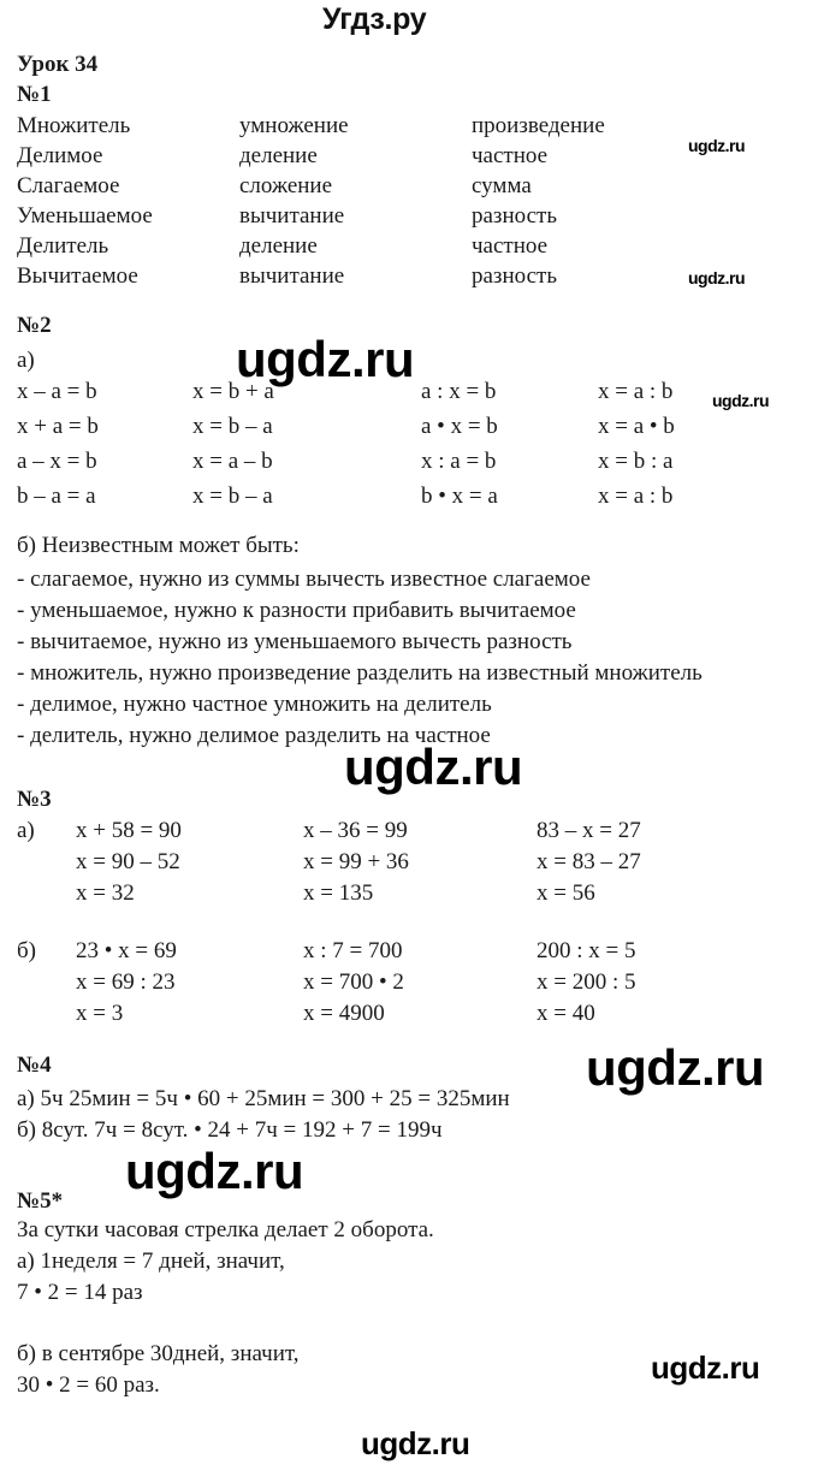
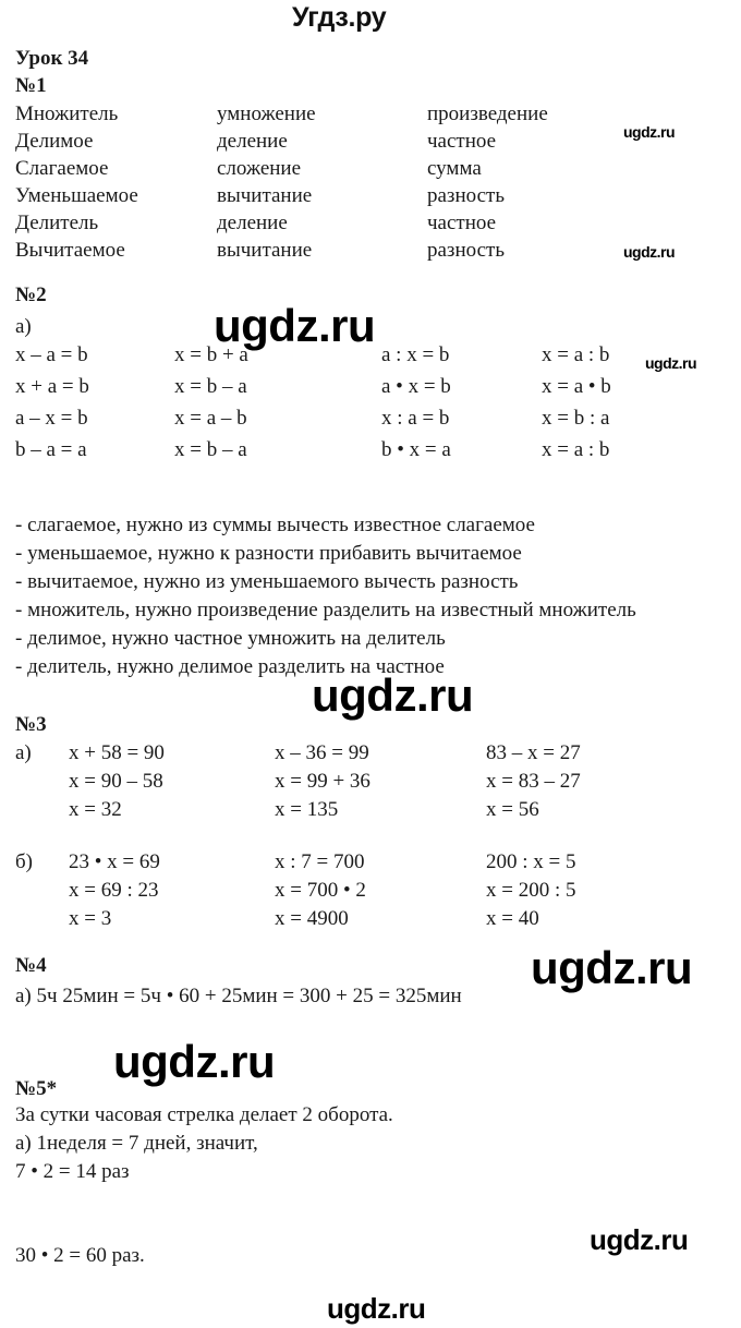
  Угдз.ру
  ugdz.ru
  ugdz.ru
  ugdz.ru
  ugdz.ru
  ugdz.ru
  ugdz.ru
  ugdz.ru
  ugdz.ru
  ugdz.ru
  Урок 34
  №1
  Множитель
  умножение
  произведение
  Делимое
  деление
  частное
  Слагаемое
  сложение
  сумма
  Уменьшаемое
  вычитание
  разность
  Делитель
  деление
  частное
  Вычитаемое
  вычитание
  разность
  №2
  а)
  x – a = b
  x = b + a
  a : x = b
  x = a : b
  x + a = b
  x = b – a
  a • x = b
  x = a • b
  a – x = b
  x = a – b
  x : a = b
  x = b : a
  b – a = a
  x = b – a
  b • x = a
  x = a : b
- б) Неизвестным может быть:
  - слагаемое, нужно из суммы вычесть известное слагаемое
  - уменьшаемое, нужно к разности прибавить вычитаемое
  - вычитаемое, нужно из уменьшаемого вычесть разность
  - множитель, нужно произведение разделить на известный множитель
  - делимое, нужно частное умножить на делитель
  - делитель, нужно делимое разделить на частное
  №3
  а)
  x + 58 = 90
- x = 90 – 52
+ x = 90 – 58
  x = 32
  x – 36 = 99
  x = 99 + 36
  x = 135
  83 – x = 27
  x = 83 – 27
  x = 56
  б)
  23 • x = 69
  x = 69 : 23
  x = 3
  x : 7 = 700
  x = 700 • 2
  x = 4900
  200 : x = 5
  x = 200 : 5
  x = 40
  №4
  а) 5ч 25мин = 5ч • 60 + 25мин = 300 + 25 = 325мин
- б) 8сут. 7ч = 8сут. • 24 + 7ч = 192 + 7 = 199ч
  №5*
  За сутки часовая стрелка делает 2 оборота.
  а) 1неделя = 7 дней, значит,
  7 • 2 = 14 раз
- б) в сентябре 30дней, значит,
  30 • 2 = 60 раз.
